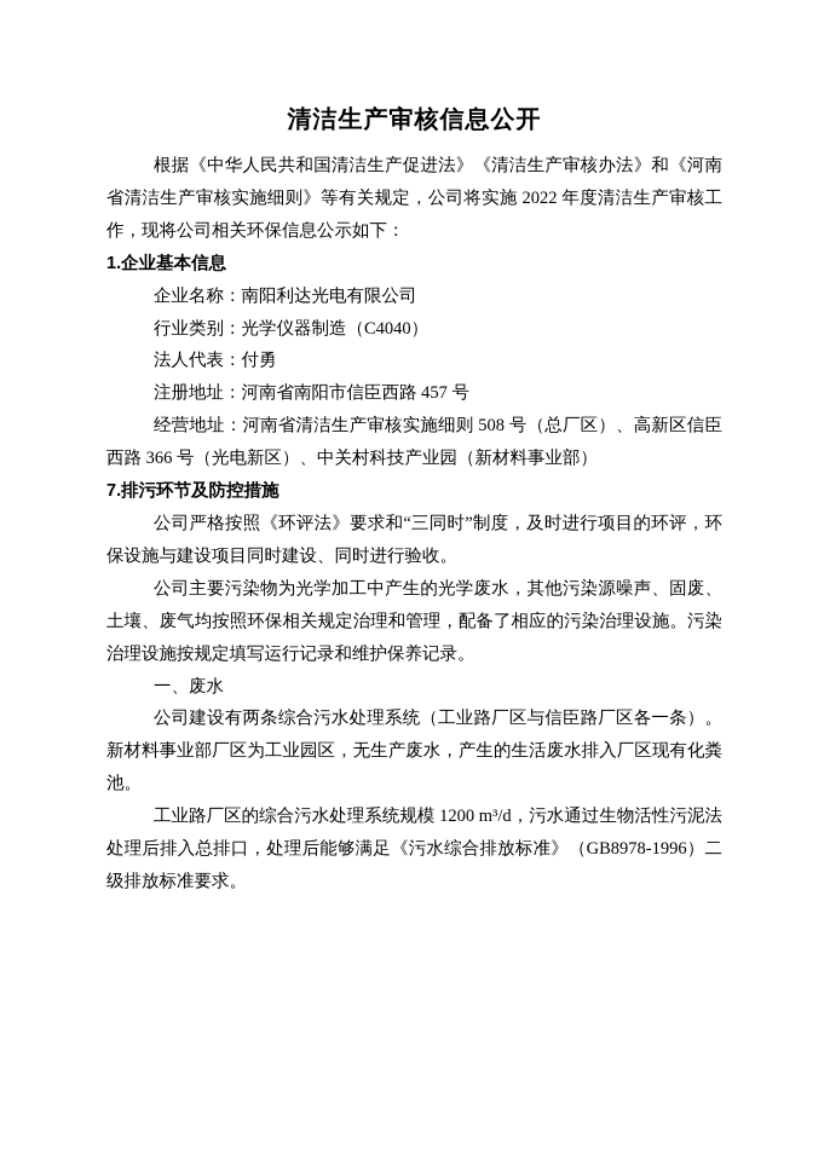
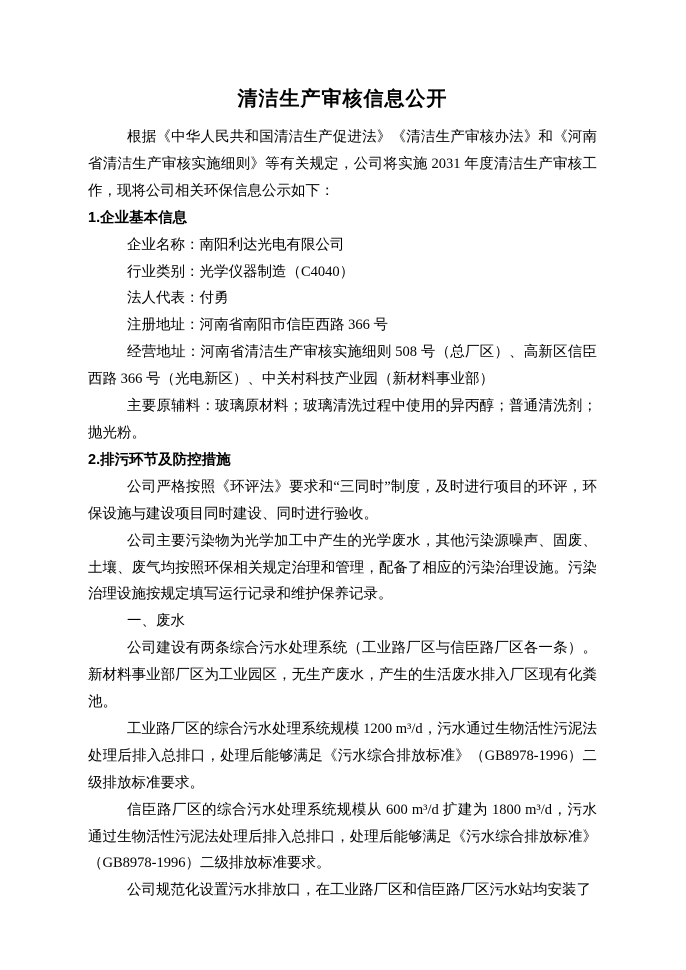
  清洁生产审核信息公开
- 根据《中华人民共和国清洁生产促进法》《清洁生产审核办法》和《河南省清洁生产审核实施细则》等有关规定，公司将实施 2022 年度清洁生产审核工作，现将公司相关环保信息公示如下：
+ 根据《中华人民共和国清洁生产促进法》《清洁生产审核办法》和《河南省清洁生产审核实施细则》等有关规定，公司将实施 2031 年度清洁生产审核工作，现将公司相关环保信息公示如下：
  1.企业基本信息
  企业名称：南阳利达光电有限公司
  行业类别：光学仪器制造（C4040）
  法人代表：付勇
- 注册地址：河南省南阳市信臣西路 457 号
+ 注册地址：河南省南阳市信臣西路 366 号
  经营地址：河南省清洁生产审核实施细则 508 号（总厂区）、高新区信臣西路 366 号（光电新区）、中关村科技产业园（新材料事业部）
+ 主要原辅料：玻璃原材料；玻璃清洗过程中使用的异丙醇；普通清洗剂；抛光粉。
- 7.排污环节及防控措施
+ 2.排污环节及防控措施
  公司严格按照《环评法》要求和“三同时”制度，及时进行项目的环评，环保设施与建设项目同时建设、同时进行验收。
  公司主要污染物为光学加工中产生的光学废水，其他污染源噪声、固废、土壤、废气均按照环保相关规定治理和管理，配备了相应的污染治理设施。污染治理设施按规定填写运行记录和维护保养记录。
  一、废水
  公司建设有两条综合污水处理系统（工业路厂区与信臣路厂区各一条）。新材料事业部厂区为工业园区，无生产废水，产生的生活废水排入厂区现有化粪池。
  工业路厂区的综合污水处理系统规模 1200 m³/d，污水通过生物活性污泥法处理后排入总排口，处理后能够满足《污水综合排放标准》（GB8978-1996）二级排放标准要求。
+ 信臣路厂区的综合污水处理系统规模从 600 m³/d 扩建为 1800 m³/d，污水通过生物活性污泥法处理后排入总排口，处理后能够满足《污水综合排放标准》（GB8978-1996）二级排放标准要求。
+ 公司规范化设置污水排放口，在工业路厂区和信臣路厂区污水站均安装了
